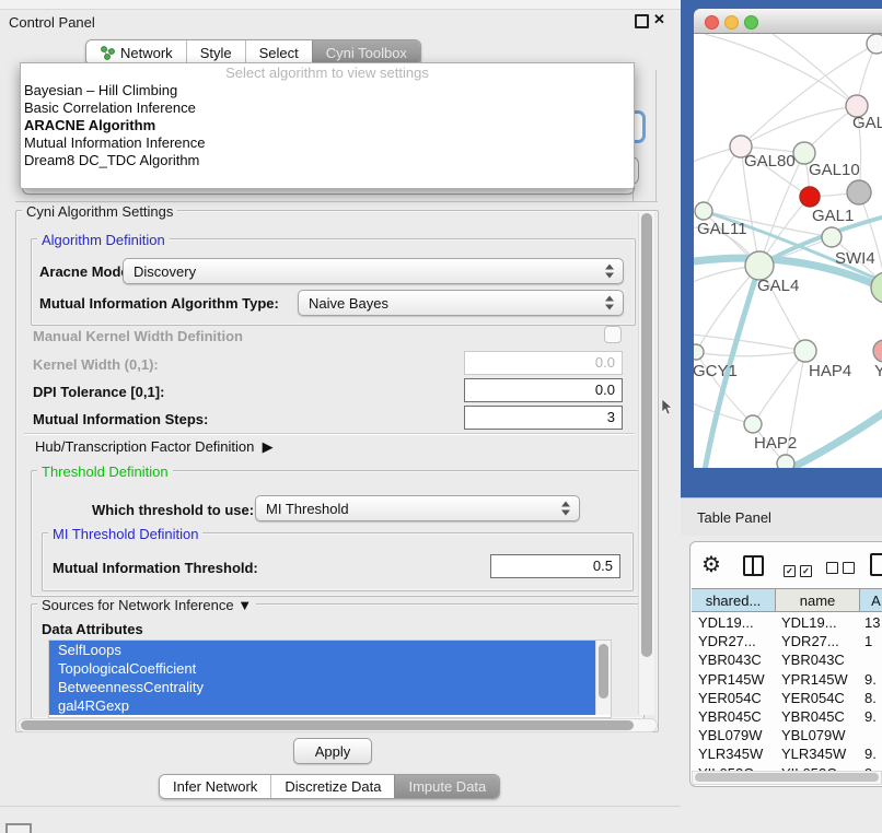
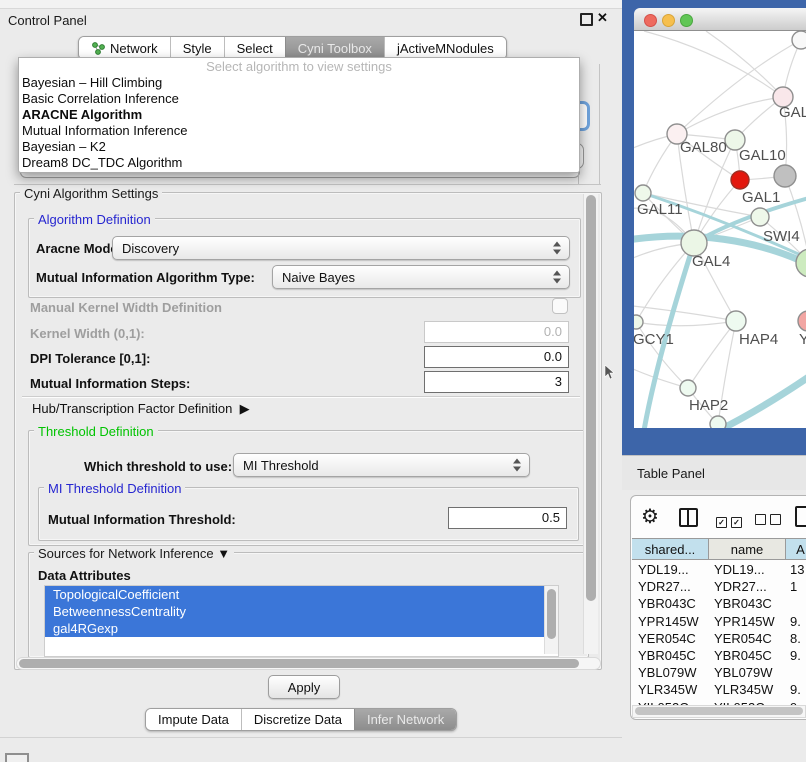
  Control Panel
  ✕
  Network
  Style
  Select
  Cyni Toolbox
+ jActiveMNodules
  Select algorithm to view settings
  Bayesian – Hill Climbing
  Basic Correlation Inference
  ARACNE Algorithm
  Mutual Information Inference
+ Bayesian – K2
  Dream8 DC_TDC Algorithm
  Cyni Algorithm Settings
  Algorithm Definition
  Aracne Mod
  Discovery
  Mutual Information Algorithm Type:
  Naive Bayes
  Manual Kernel Width Definition
  Kernel Width (0,1):
  0.0
  DPI Tolerance [0,1]:
  0.0
  Mutual Information Steps:
  3
  Hub/Transcription Factor Definition ▶
  Threshold Definition
  Which threshold to use:
  MI Threshold
  MI Threshold Definition
  Mutual Information Threshold:
  0.5
  Sources for Network Inference ▼
  Data Attributes
- SelfLoops
  TopologicalCoefficient
  BetweennessCentrality
  gal4RGexp
  Apply
- Infer Network
+ Impute Data
  Discretize Data
- Impute Data
+ Infer Network
  GAL
  GAL80
  GAL10
  GAL1
  GAL11
  SWI4
  GAL4
  GCY1
  HAP4
  Y
  HAP2
  Table Panel
  ⚙
  ✓ ✓
  shared...
  name
  A
  YDL19...
  YDL19...
  13
  YDR27...
  YDR27...
  1
  YBR043C
  YBR043C
  YPR145W
  YPR145W
  9.
  YER054C
  YER054C
  8.
  YBR045C
  YBR045C
  9.
  YBL079W
  YBL079W
  YLR345W
  YLR345W
  9.
